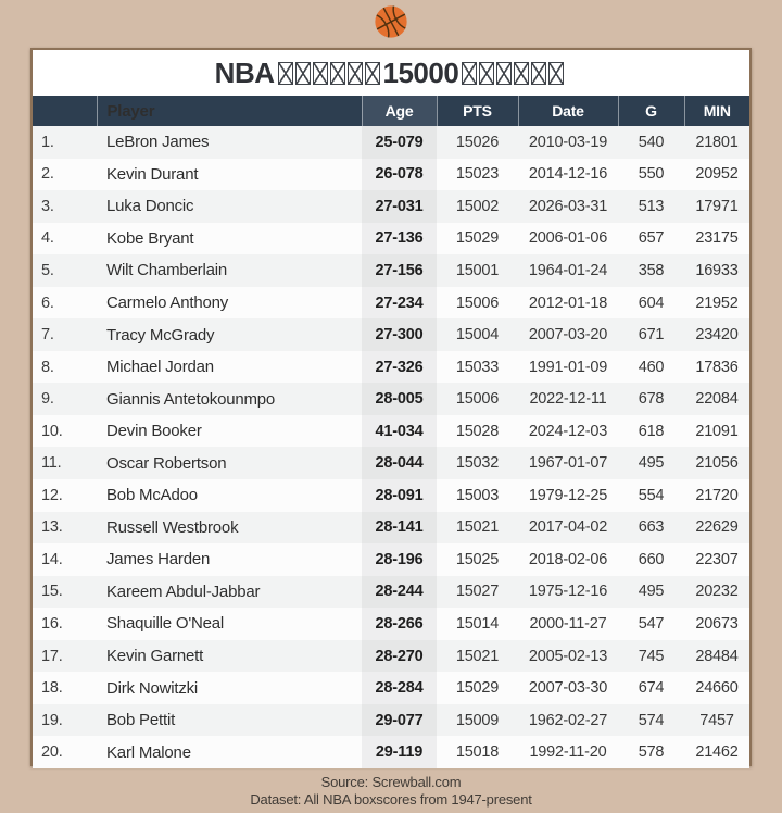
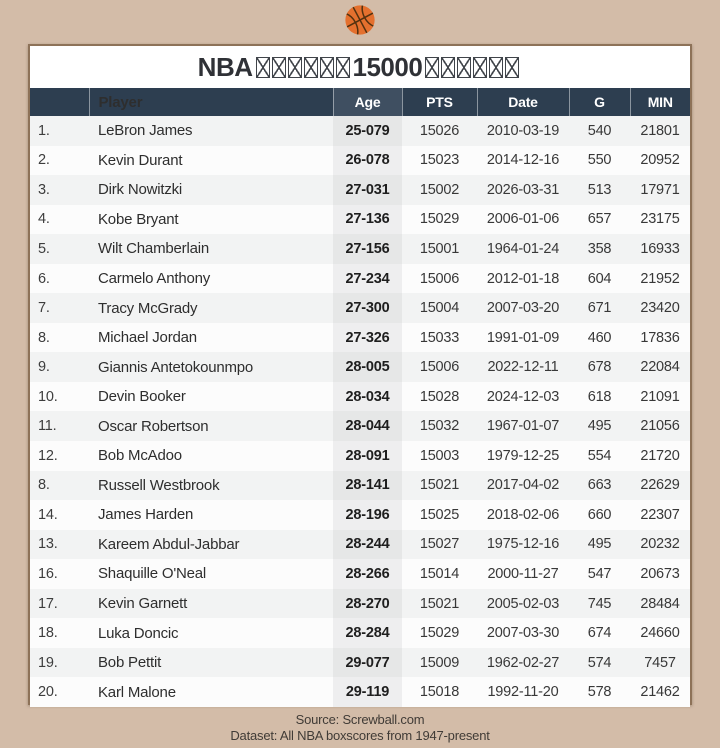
  NBA
  15000
  	Player	Age	PTS	Date	G	MIN
  1.	LeBron James	25-079	15026	2010-03-19	540	21801
  2.	Kevin Durant	26-078	15023	2014-12-16	550	20952
- 3.	Luka Doncic	27-031	15002	2026-03-31	513	17971
+ 3.	Dirk Nowitzki	27-031	15002	2026-03-31	513	17971
  4.	Kobe Bryant	27-136	15029	2006-01-06	657	23175
  5.	Wilt Chamberlain	27-156	15001	1964-01-24	358	16933
  6.	Carmelo Anthony	27-234	15006	2012-01-18	604	21952
  7.	Tracy McGrady	27-300	15004	2007-03-20	671	23420
  8.	Michael Jordan	27-326	15033	1991-01-09	460	17836
  9.	Giannis Antetokounmpo	28-005	15006	2022-12-11	678	22084
- 10.	Devin Booker	41-034	15028	2024-12-03	618	21091
+ 10.	Devin Booker	28-034	15028	2024-12-03	618	21091
  11.	Oscar Robertson	28-044	15032	1967-01-07	495	21056
  12.	Bob McAdoo	28-091	15003	1979-12-25	554	21720
- 13.	Russell Westbrook	28-141	15021	2017-04-02	663	22629
+ 8.	Russell Westbrook	28-141	15021	2017-04-02	663	22629
  14.	James Harden	28-196	15025	2018-02-06	660	22307
- 15.	Kareem Abdul-Jabbar	28-244	15027	1975-12-16	495	20232
+ 13.	Kareem Abdul-Jabbar	28-244	15027	1975-12-16	495	20232
  16.	Shaquille O'Neal	28-266	15014	2000-11-27	547	20673
- 17.	Kevin Garnett	28-270	15021	2005-02-13	745	28484
+ 17.	Kevin Garnett	28-270	15021	2005-02-03	745	28484
- 18.	Dirk Nowitzki	28-284	15029	2007-03-30	674	24660
+ 18.	Luka Doncic	28-284	15029	2007-03-30	674	24660
  19.	Bob Pettit	29-077	15009	1962-02-27	574	7457
  20.	Karl Malone	29-119	15018	1992-11-20	578	21462
  Source: Screwball.com
  Dataset: All NBA boxscores from 1947-present
